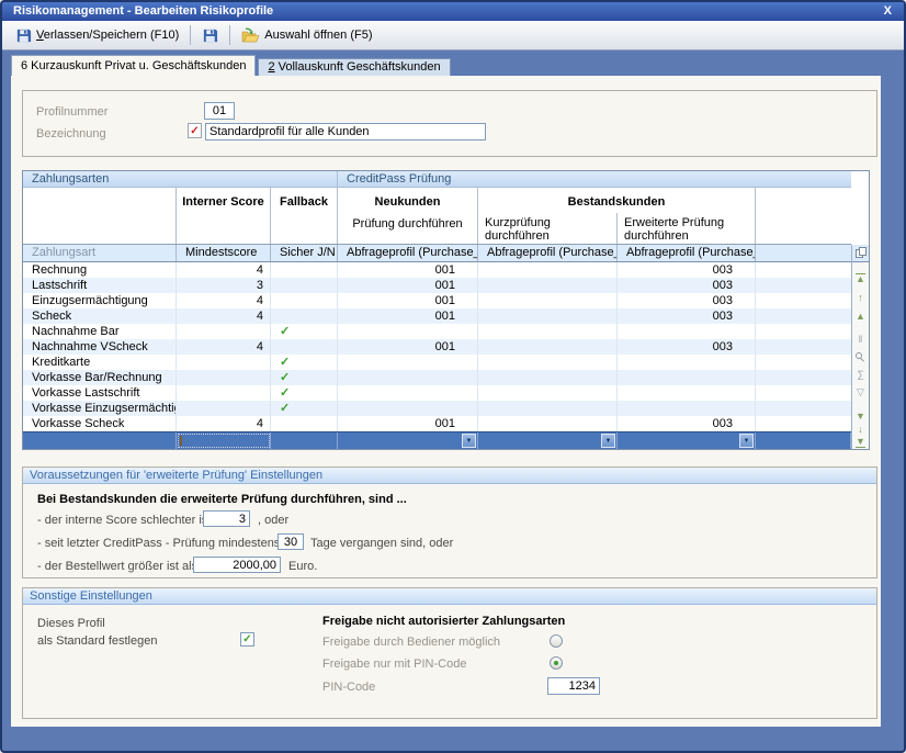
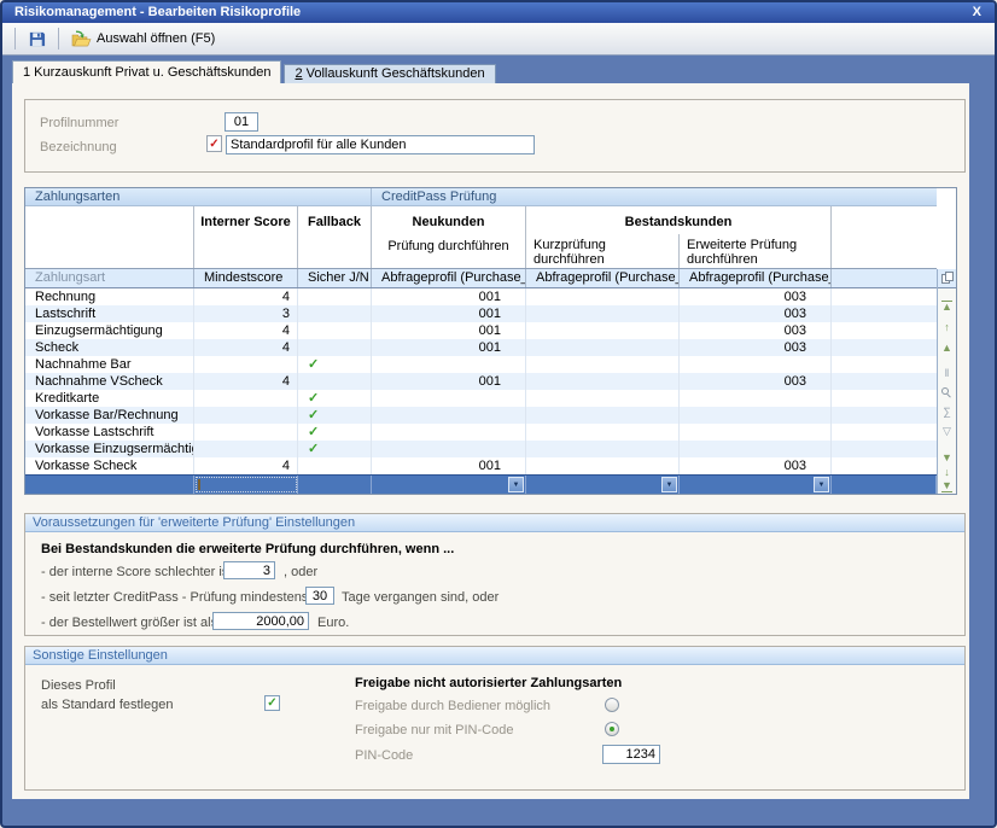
  Risikomanagement - Bearbeiten Risikoprofile
  X
- Verlassen/Speichern (F10)
  Auswahl öffnen (F5)
- 6 Kurzauskunft Privat u. Geschäftskunden
+ 1 Kurzauskunft Privat u. Geschäftskunden
  2 Vollauskunft Geschäftskunden
  Profilnummer
  01
  Bezeichnung
  ✓
  Standardprofil für alle Kunden
  Zahlungsarten
  CreditPass Prüfung
  Interner Score
  Fallback
  Neukunden
  Prüfung durchführen
  Bestandskunden
  Kurzprüfung durchführen
  Erweiterte Prüfung durchführen
  Zahlungsart
  Mindestscore
  Sicher J/N
  Abfrageprofil (Purchase_
  Abfrageprofil (Purchase_
  Abfrageprofil (Purchase
  Rechnung
  4
  001
  003
  Lastschrift
  3
  001
  003
  Einzugsermächtigung
  4
  001
  003
  Scheck
  4
  001
  003
  Nachnahme Bar
  ✓
  Nachnahme VScheck
  4
  001
  003
  Kreditkarte
  ✓
  Vorkasse Bar/Rechnung
  ✓
  Vorkasse Lastschrift
  ✓
  Vorkasse Einzugsermächti
  ✓
  Vorkasse Scheck
  4
  001
  003
  ▲
  ↑
  ▲
  ‖
  ∑
  ▽
  ▼
  ↓
  ▼
  Voraussetzungen für 'erweiterte Prüfung' Einstellungen
- Bei Bestandskunden die erweiterte Prüfung durchführen, sind ...
+ Bei Bestandskunden die erweiterte Prüfung durchführen, wenn ...
  - der interne Score schlechter i
  3
  , oder
  - seit letzter CreditPass - Prüfung mindesten
  30
  Tage vergangen sind, oder
  - der Bestellwert größer ist al
  2000,00
  Euro.
  Sonstige Einstellungen
  Dieses Profil
  als Standard festlegen
  ✓
  Freigabe nicht autorisierter Zahlungsarten
  Freigabe durch Bediener möglich
  Freigabe nur mit PIN-Code
  PIN-Code
  1234
